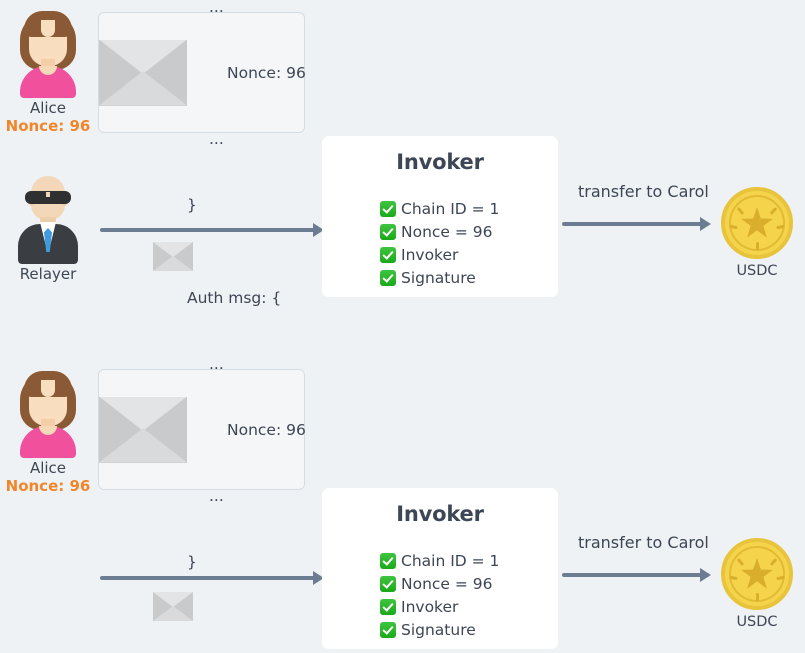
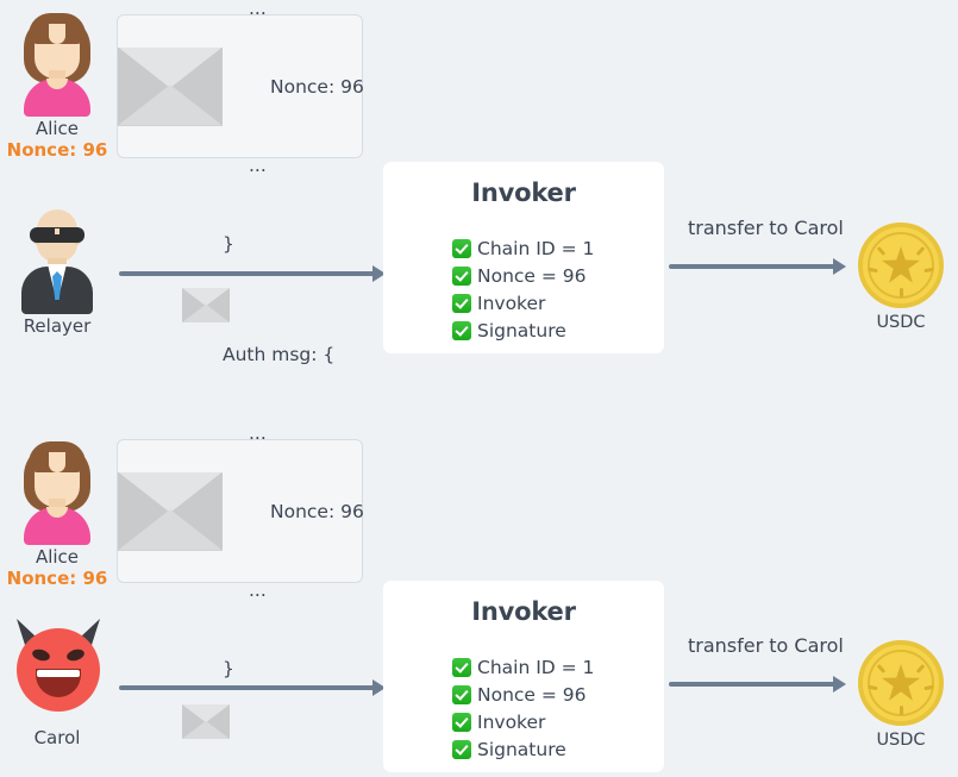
  Alice
  Nonce: 96
  ...
  Nonce: 96
  ...
  }
  Relayer
  Invoker
  Chain ID = 1
  Nonce = 96
  Invoker
  Signature
  transfer to Carol
  USDC
  Alice
  Nonce: 96
  Auth msg: {
  ...
  Nonce: 96
  ...
  }
+ Carol
  Invoker
  Chain ID = 1
  Nonce = 96
  Invoker
  Signature
  transfer to Carol
  USDC
